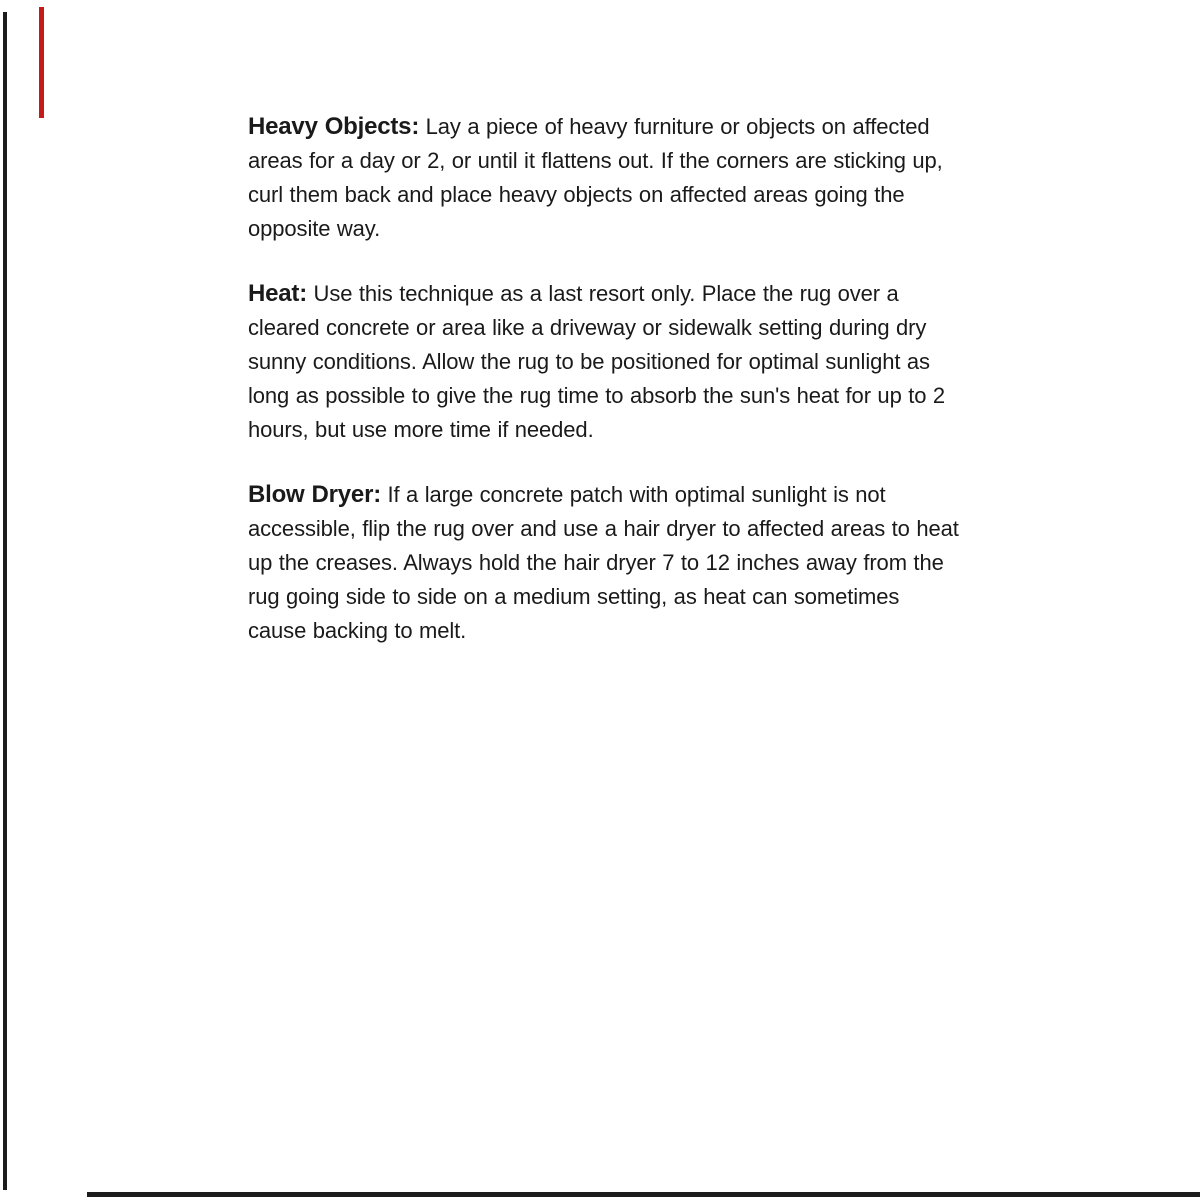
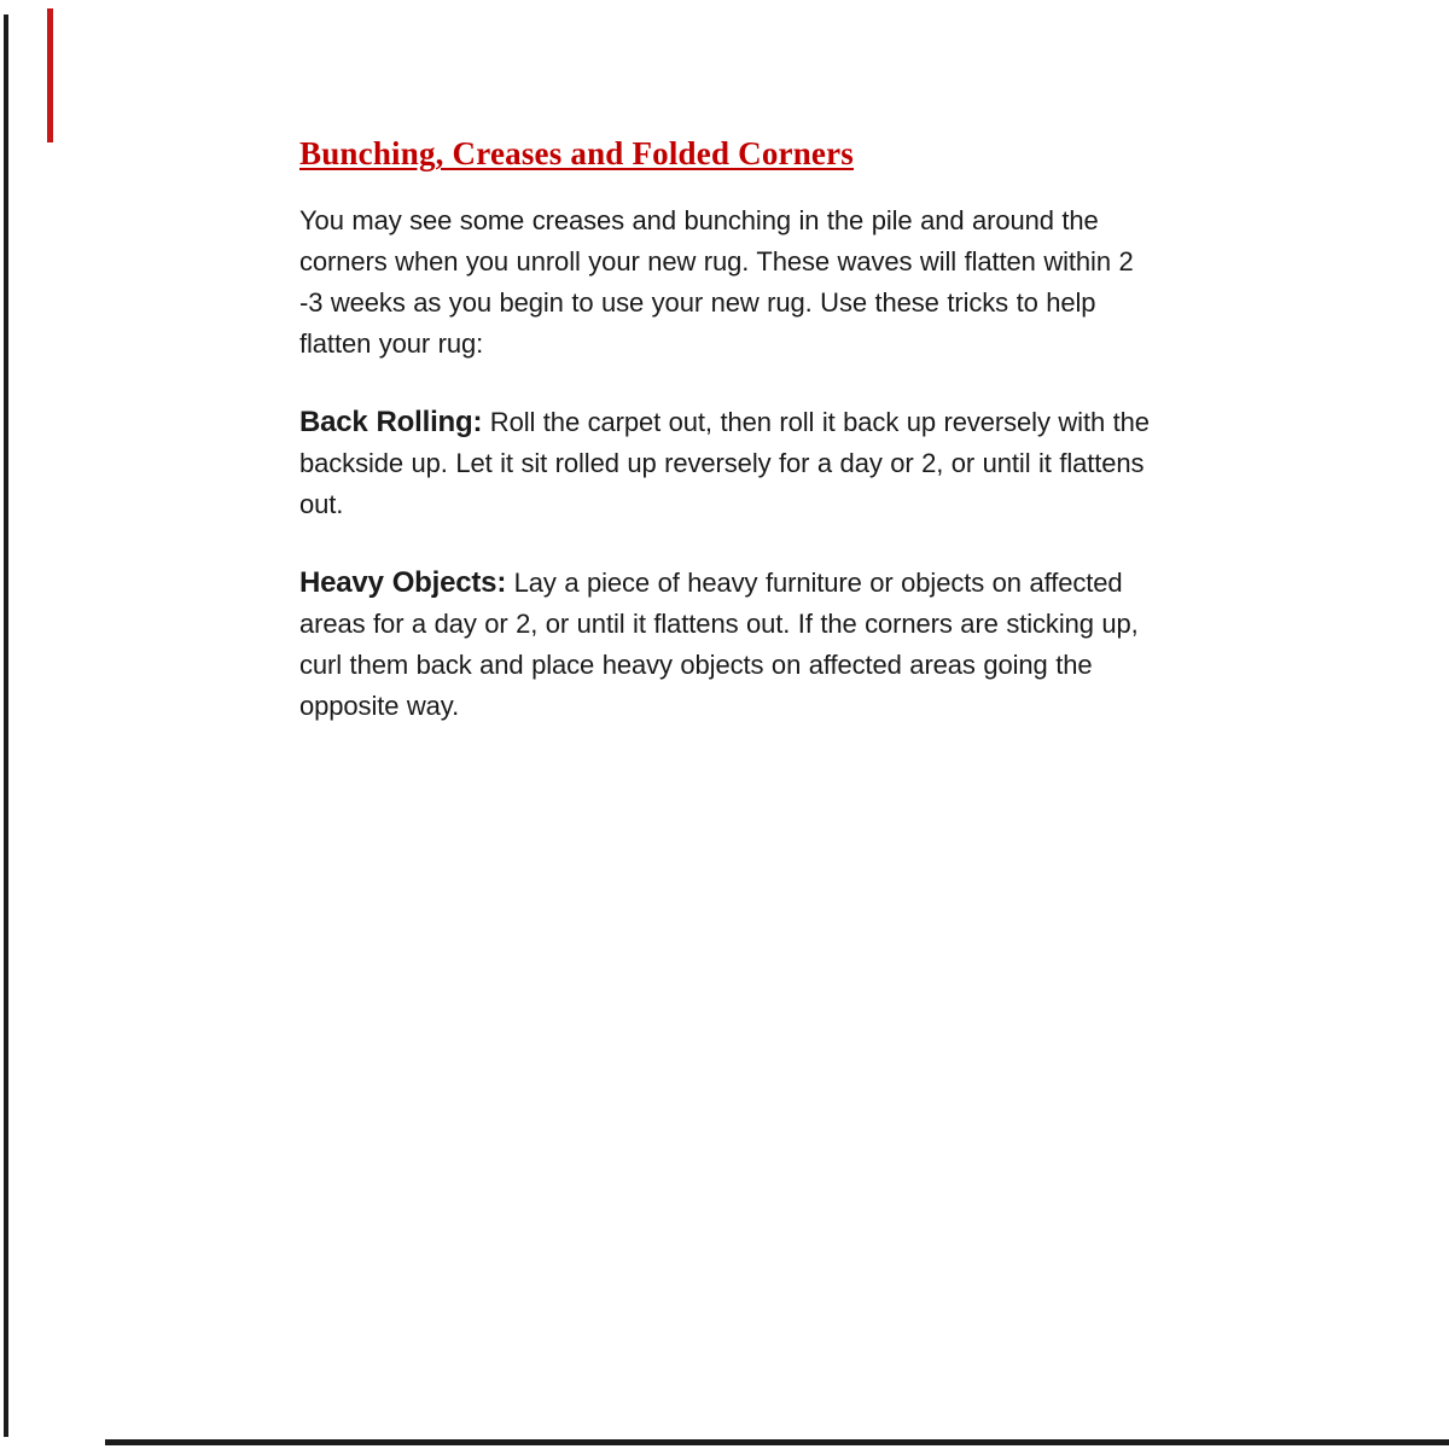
+ Bunching, Creases and Folded Corners
+ You may see some creases and bunching in the pile and around the corners when you unroll your new rug. These waves will flatten within 2 -3 weeks as you begin to use your new rug. Use these tricks to help flatten your rug:
+ Back Rolling: Roll the carpet out, then roll it back up reversely with the backside up. Let it sit rolled up reversely for a day or 2, or until it flattens out.
  Heavy Objects: Lay a piece of heavy furniture or objects on affected areas for a day or 2, or until it flattens out. If the corners are sticking up, curl them back and place heavy objects on affected areas going the opposite way.
- Heat: Use this technique as a last resort only. Place the rug over a cleared concrete or area like a driveway or sidewalk setting during dry sunny conditions. Allow the rug to be positioned for optimal sunlight as long as possible to give the rug time to absorb the sun's heat for up to 2 hours, but use more time if needed.
- Blow Dryer: If a large concrete patch with optimal sunlight is not accessible, flip the rug over and use a hair dryer to affected areas to heat up the creases. Always hold the hair dryer 7 to 12 inches away from the rug going side to side on a medium setting, as heat can sometimes cause backing to melt.
